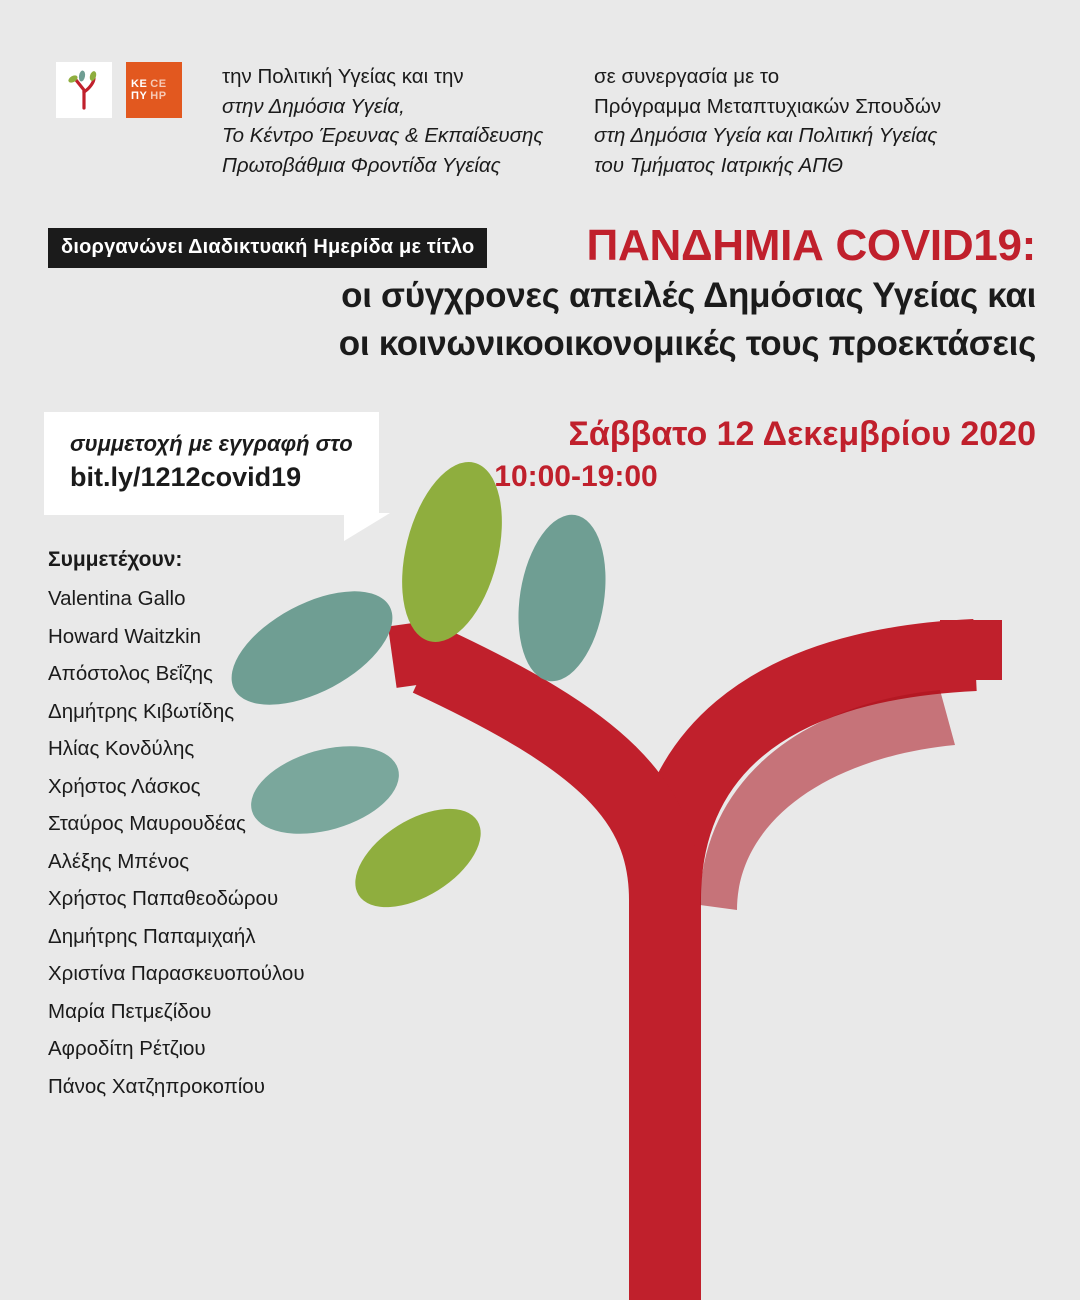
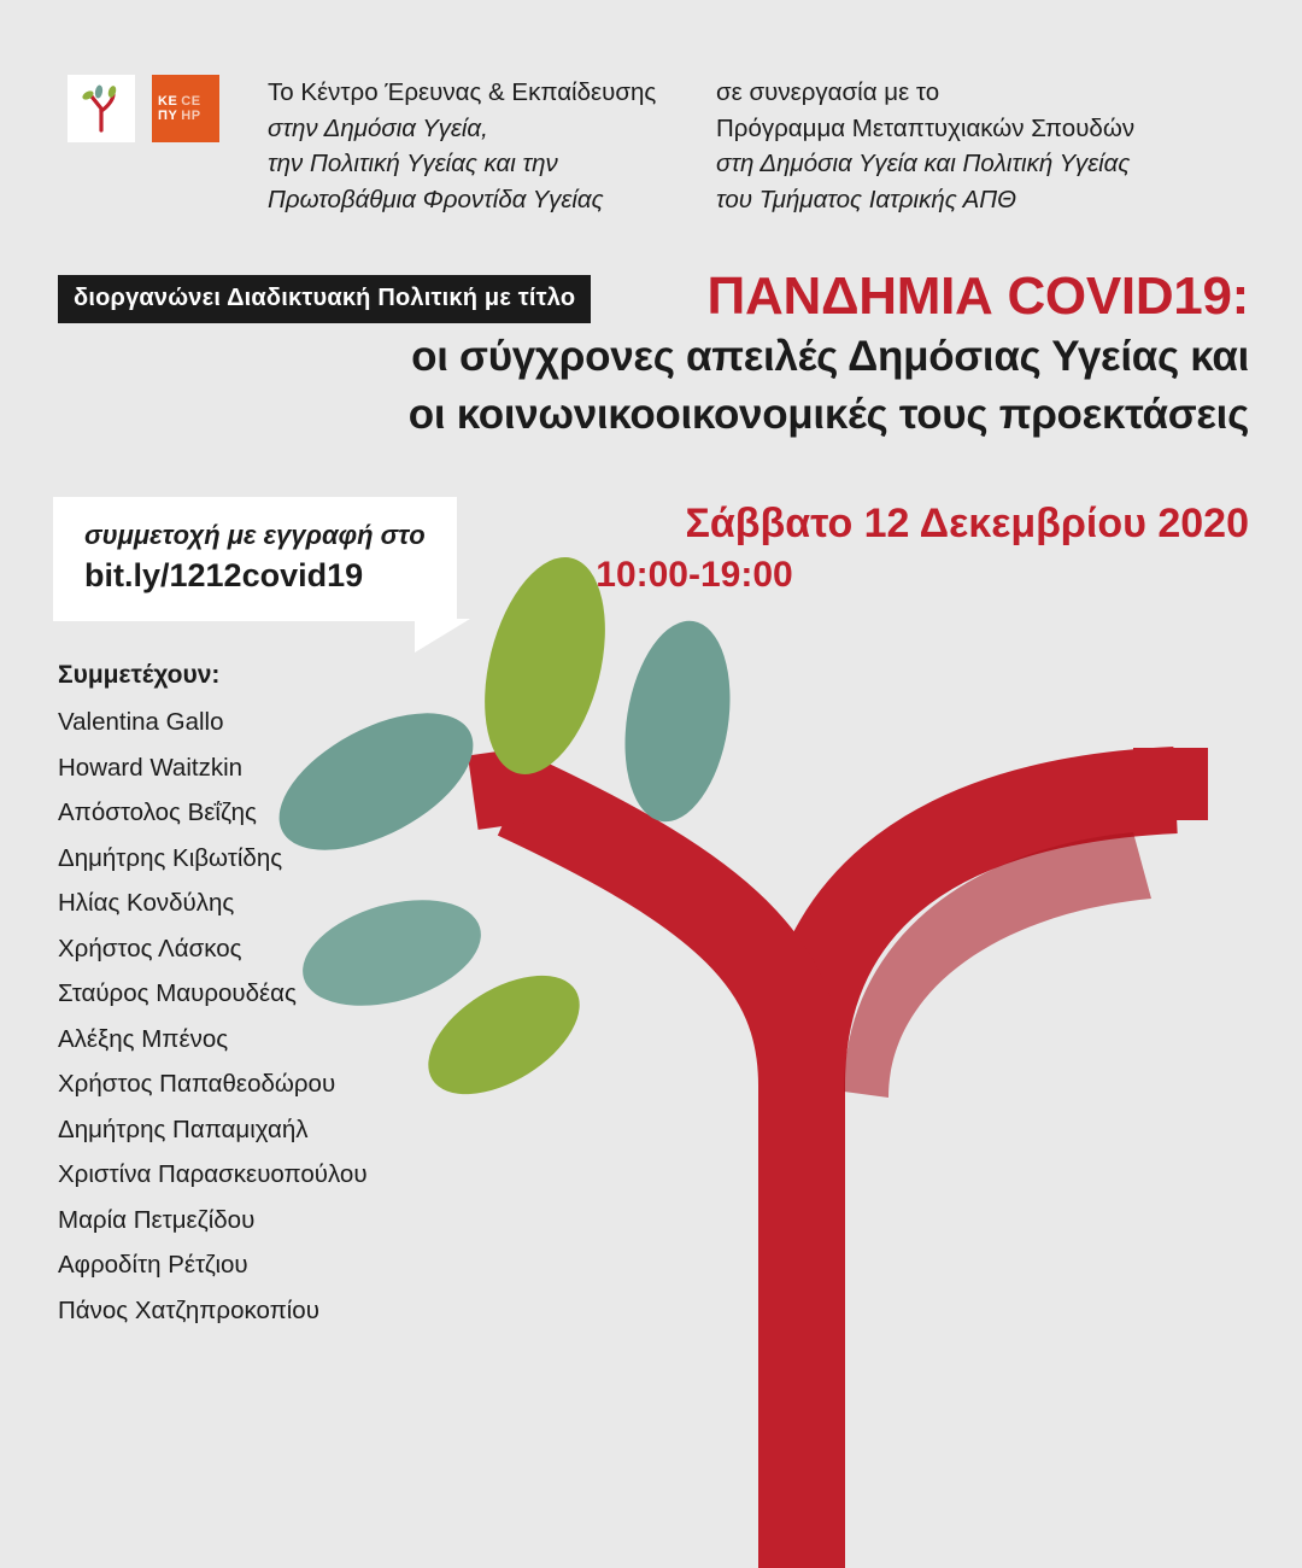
  ΚΕ
  CE
  ΠΥ
  HP
- την Πολιτική Υγείας και την
+ Το Κέντρο Έρευνας & Εκπαίδευσης
  στην Δημόσια Υγεία,
- Το Κέντρο Έρευνας & Εκπαίδευσης
+ την Πολιτική Υγείας και την
  Πρωτοβάθμια Φροντίδα Υγείας
  σε συνεργασία με το
  Πρόγραμμα Μεταπτυχιακών Σπουδών
  στη Δημόσια Υγεία και Πολιτική Υγείας
  του Τμήματος Ιατρικής ΑΠΘ
- διοργανώνει Διαδικτυακή Ημερίδα με τίτλο
+ διοργανώνει Διαδικτυακή Πολιτική με τίτλο
  ΠΑΝΔΗΜΙΑ COVID19:
  οι σύγχρονες απειλές Δημόσιας Υγείας και
  οι κοινωνικοοικονομικές τους προεκτάσεις
  Σάββατο 12 Δεκεμβρίου 2020
  10:00-19:00
  συμμετοχή με εγγραφή στο
  bit.ly/1212covid19
  Συμμετέχουν:
  Valentina Gallo
  Howard Waitzkin
  Απόστολος Βεΐζης
  Δημήτρης Κιβωτίδης
  Ηλίας Κονδύλης
  Χρήστος Λάσκος
  Σταύρος Μαυρουδέας
  Αλέξης Μπένος
  Χρήστος Παπαθεοδώρου
  Δημήτρης Παπαμιχαήλ
  Χριστίνα Παρασκευοπούλου
  Μαρία Πετμεζίδου
  Αφροδίτη Ρέτζιου
  Πάνος Χατζηπροκοπίου
